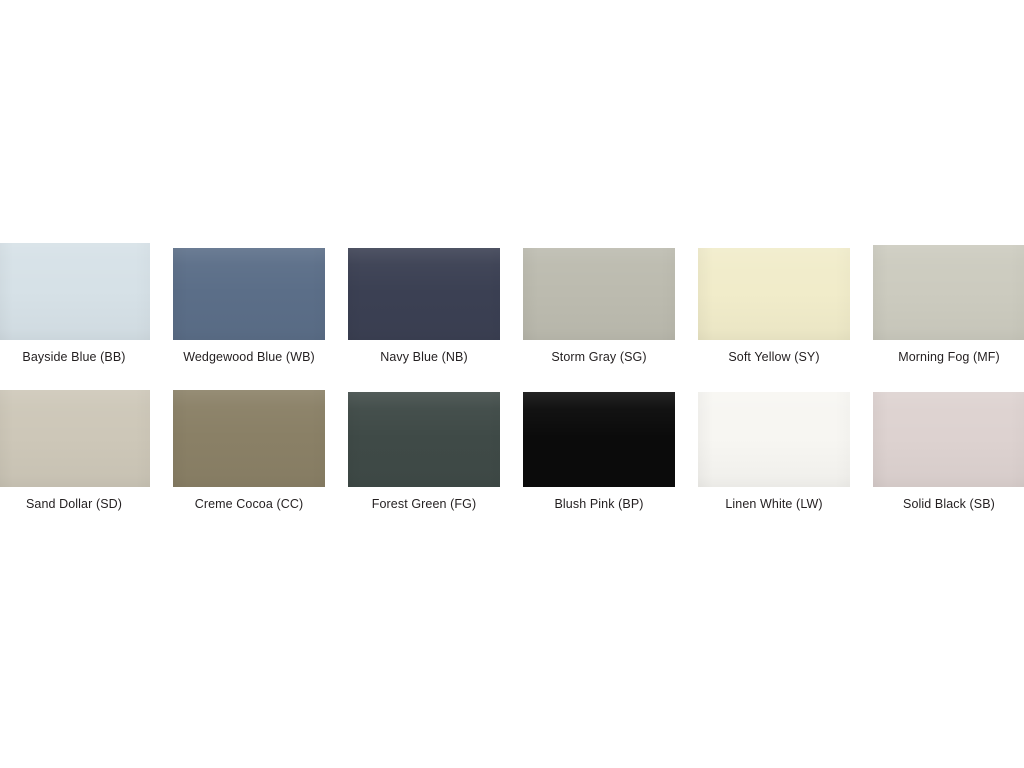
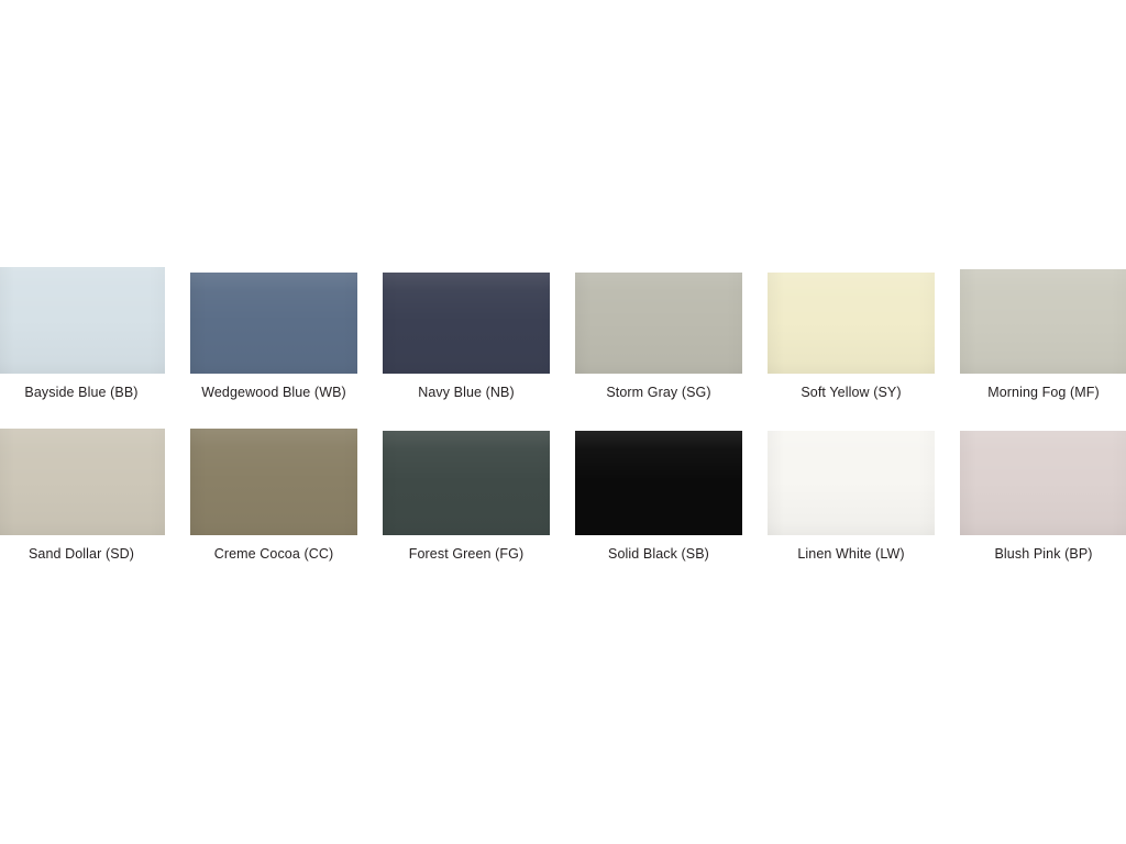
  Bayside Blue (BB)
  Wedgewood Blue (WB)
  Navy Blue (NB)
  Storm Gray (SG)
  Soft Yellow (SY)
  Morning Fog (MF)
  Sand Dollar (SD)
  Creme Cocoa (CC)
  Forest Green (FG)
- Blush Pink (BP)
+ Solid Black (SB)
  Linen White (LW)
- Solid Black (SB)
+ Blush Pink (BP)
